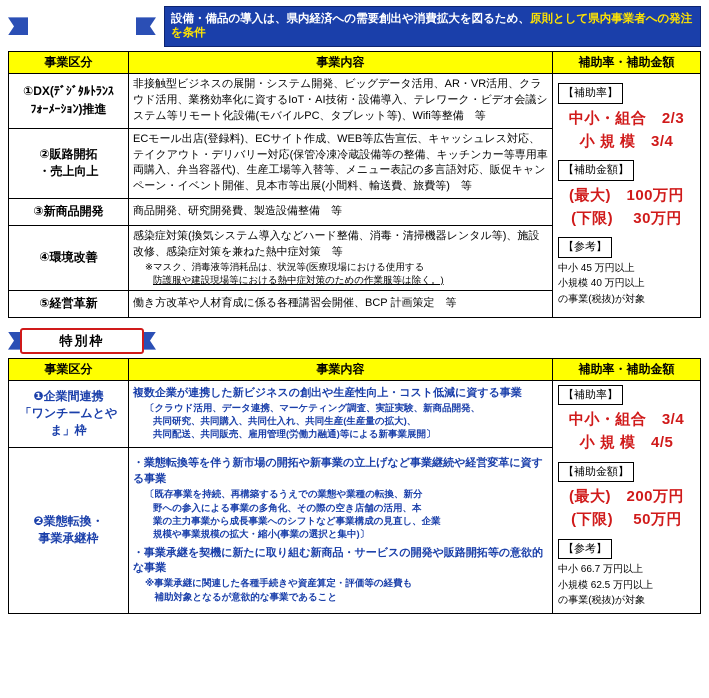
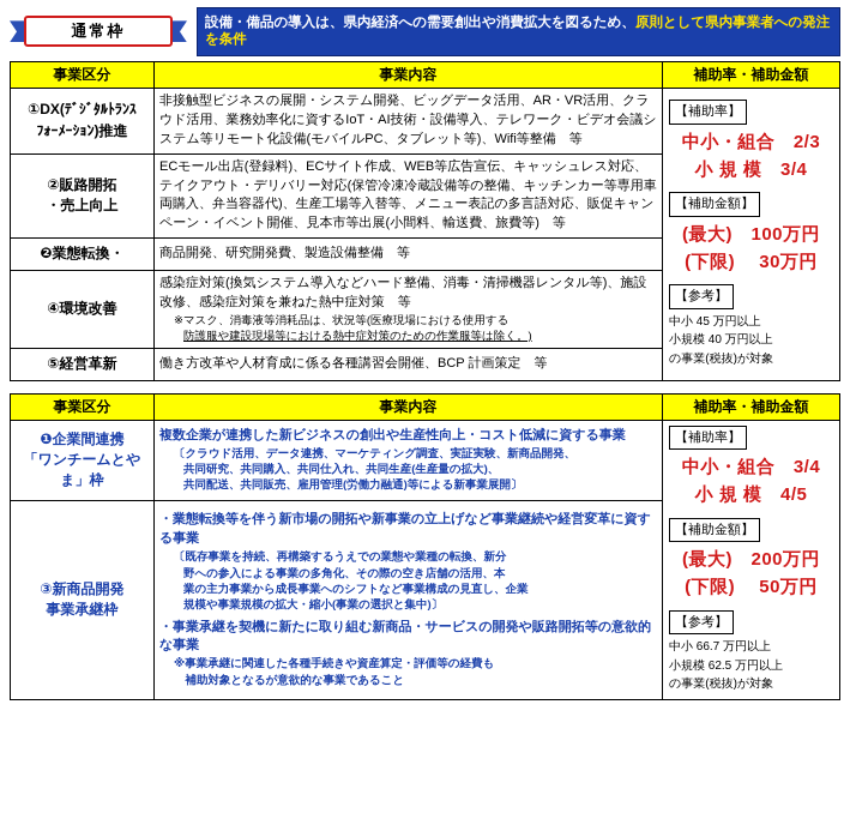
+ 通常枠
  設備・備品の導入は、県内経済への需要創出や消費拡大を図るため、原則として県内事業者への発注を条件
  事業区分	事業内容	補助率・補助金額
  ①DX(ﾃﾞｼﾞﾀﾙﾄﾗﾝｽﾌｫｰﾒｰｼｮﾝ)推進	非接触型ビジネスの展開・システム開発、ビッグデータ活用、AR・VR活用、クラウド活用、業務効率化に資するIoT・AI技術・設備導入、テレワーク・ビデオ会議システム等リモート化設備(モバイルPC、タブレット等)、Wifi等整備 等	【補助率】 中小・組合 2/3 小 規 模 3/4 【補助金額】 (最大) 100万円 (下限) 30万円 【参考】 中小 45 万円以上 小規模 40 万円以上 の事業(税抜)が対象
  ②販路開拓・売上向上	ECモール出店(登録料)、ECサイト作成、WEB等広告宣伝、キャッシュレス対応、テイクアウト・デリバリー対応(保管冷凍冷蔵設備等の整備、キッチンカー等専用車両購入、弁当容器代)、生産工場等入替等、メニュー表記の多言語対応、販促キャンペーン・イベント開催、見本市等出展(小間料、輸送費、旅費等) 等
- ③新商品開発	商品開発、研究開発費、製造設備整備 等
+ ❷業態転換・	商品開発、研究開発費、製造設備整備 等
  ④環境改善	感染症対策(換気システム導入などハード整備、消毒・清掃機器レンタル等)、施設改修、感染症対策を兼ねた熱中症対策 等 ※マスク、消毒液等消耗品は、状況等(医療現場における使用する 防護服や建設現場等における熱中症対策のための作業服等は除く。)
  ⑤経営革新	働き方改革や人材育成に係る各種講習会開催、BCP 計画策定 等
- 特別枠
  事業区分	事業内容	補助率・補助金額
  ❶企業間連携 「ワンチームとやま」枠	複数企業が連携した新ビジネスの創出や生産性向上・コスト低減に資する事業 〔クラウド活用、データ連携、マーケティング調査、実証実験、新商品開発、 共同研究、共同購入、共同仕入れ、共同生産(生産量の拡大)、 共同配送、共同販売、雇用管理(労働力融通)等による新事業展開〕	【補助率】 中小・組合 3/4 小 規 模 4/5 【補助金額】 (最大) 200万円 (下限) 50万円 【参考】 中小 66.7 万円以上 小規模 62.5 万円以上 の事業(税抜)が対象
- ❷業態転換・ 事業承継枠	・業態転換等を伴う新市場の開拓や新事業の立上げなど事業継続や経営変革に資する事業 〔既存事業を持続、再構築するうえでの業態や業種の転換、新分 野への参入による事業の多角化、その際の空き店舗の活用、本 業の主力事業から成長事業へのシフトなど事業構成の見直し、企業 規模や事業規模の拡大・縮小(事業の選択と集中)〕 ・事業承継を契機に新たに取り組む新商品・サービスの開発や販路開拓等の意欲的な事業 ※事業承継に関連した各種手続きや資産算定・評価等の経費も 補助対象となるが意欲的な事業であること
+ ③新商品開発 事業承継枠	・業態転換等を伴う新市場の開拓や新事業の立上げなど事業継続や経営変革に資する事業 〔既存事業を持続、再構築するうえでの業態や業種の転換、新分 野への参入による事業の多角化、その際の空き店舗の活用、本 業の主力事業から成長事業へのシフトなど事業構成の見直し、企業 規模や事業規模の拡大・縮小(事業の選択と集中)〕 ・事業承継を契機に新たに取り組む新商品・サービスの開発や販路開拓等の意欲的な事業 ※事業承継に関連した各種手続きや資産算定・評価等の経費も 補助対象となるが意欲的な事業であること
